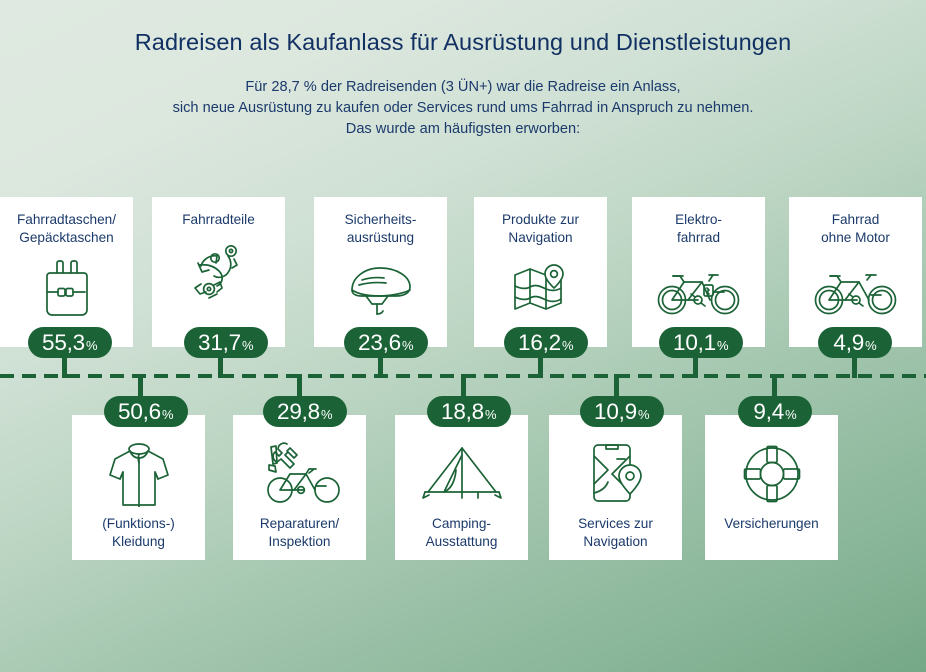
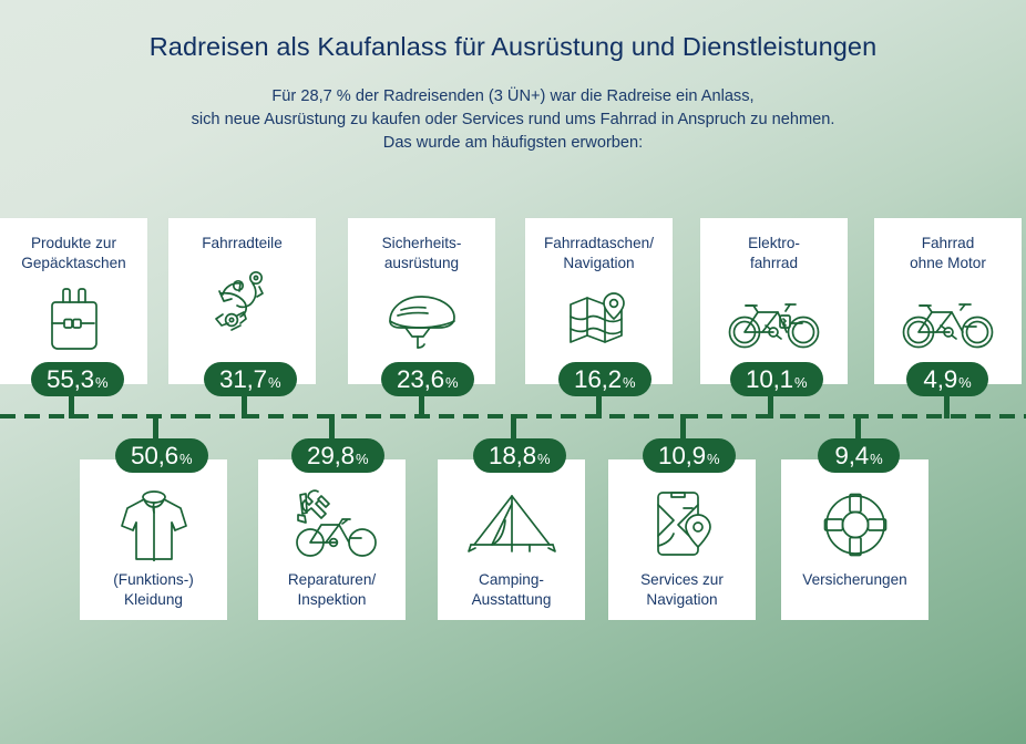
  Radreisen als Kaufanlass für Ausrüstung und Dienstleistungen
  Für 28,7 % der Radreisenden (3 ÜN+) war die Radreise ein Anlass,
  sich neue Ausrüstung zu kaufen oder Services rund ums Fahrrad in Anspruch zu nehmen.
  Das wurde am häufigsten erworben:
- Fahrradtaschen/
+ Produkte zur
  Gepäcktaschen
  55,3
  %
  Fahrradteile
  31,7
  %
  Sicherheits-
  ausrüstung
  23,6
  %
- Produkte zur
+ Fahrradtaschen/
  Navigation
  16,2
  %
  Elektro-
  fahrrad
  10,1
  %
  Fahrrad
  ohne Motor
  4,9
  %
  (Funktions-)
  Kleidung
  50,6
  %
  Reparaturen/
  Inspektion
  29,8
  %
  Camping-
  Ausstattung
  18,8
  %
  Services zur
  Navigation
  10,9
  %
  Versicherungen
  9,4
  %
